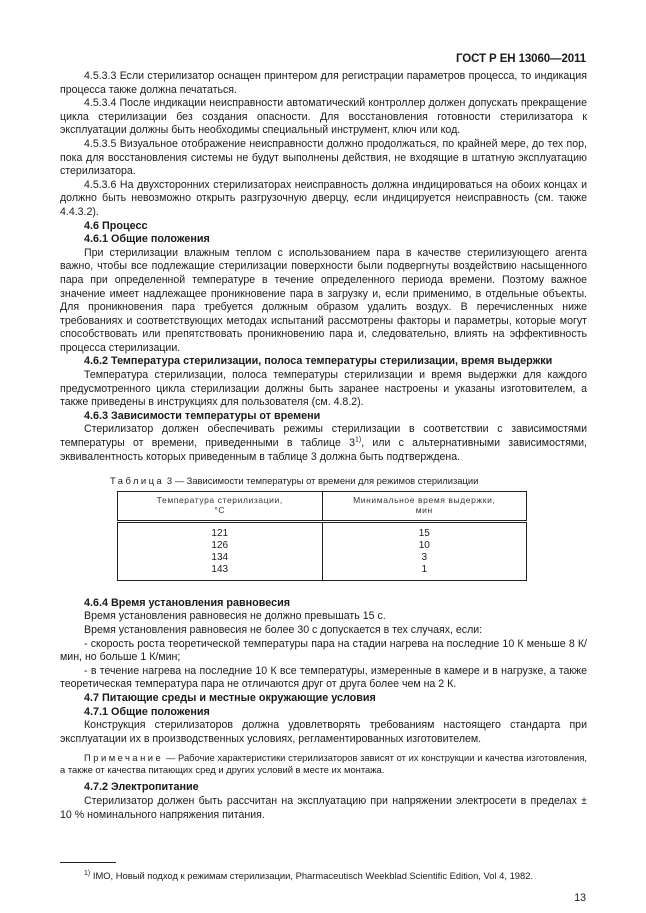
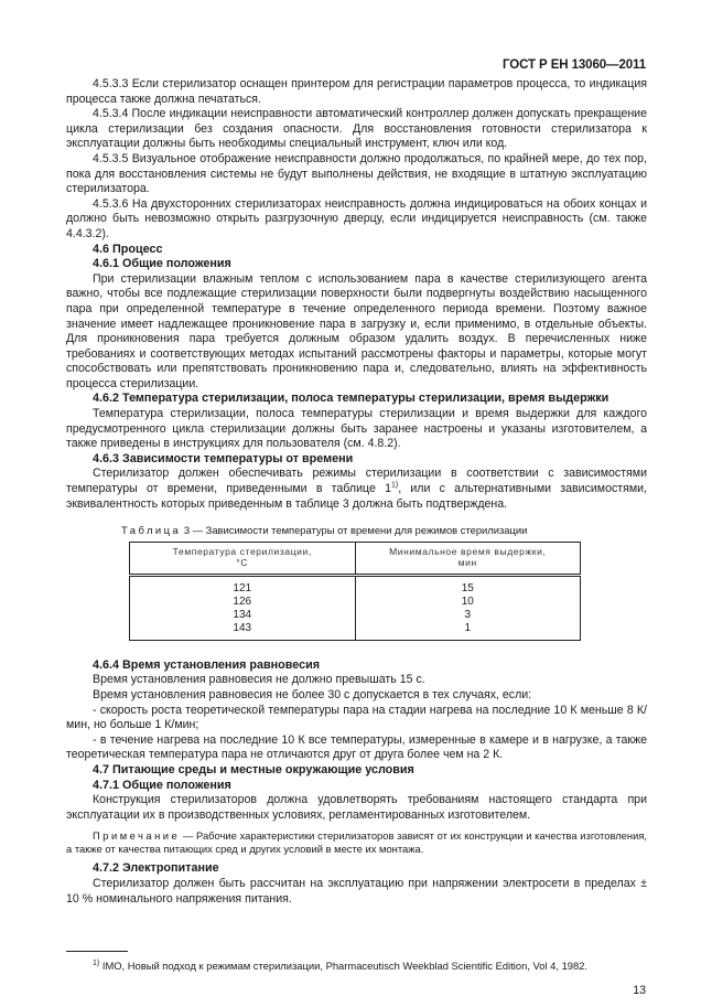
  ГОСТ Р ЕН 13060—2011
  4.5.3.3 Если стерилизатор оснащен принтером для регистрации параметров процесса, то индикация процесса также должна печататься.
  4.5.3.4 После индикации неисправности автоматический контроллер должен допускать прекращение цикла стерилизации без создания опасности. Для восстановления готовности стерилизатора к эксплуатации должны быть необходимы специальный инструмент, ключ или код.
  4.5.3.5 Визуальное отображение неисправности должно продолжаться, по крайней мере, до тех пор, пока для восстановления системы не будут выполнены действия, не входящие в штатную эксплуатацию стерилизатора.
  4.5.3.6 На двухсторонних стерилизаторах неисправность должна индицироваться на обоих концах и должно быть невозможно открыть разгрузочную дверцу, если индицируется неисправность (см. также 4.4.3.2).
  4.6 Процесс
  4.6.1 Общие положения
  При стерилизации влажным теплом с использованием пара в качестве стерилизующего агента важно, чтобы все подлежащие стерилизации поверхности были подвергнуты воздействию насыщенного пара при определенной температуре в течение определенного периода времени. Поэтому важное значение имеет надлежащее проникновение пара в загрузку и, если применимо, в отдельные объекты. Для проникновения пара требуется должным образом удалить воздух. В перечисленных ниже требованиях и соответствующих методах испытаний рассмотрены факторы и параметры, которые могут способствовать или препятствовать проникновению пара и, следовательно, влиять на эффективность процесса стерилизации.
  4.6.2 Температура стерилизации, полоса температуры стерилизации, время выдержки
  Температура стерилизации, полоса температуры стерилизации и время выдержки для каждого предусмотренного цикла стерилизации должны быть заранее настроены и указаны изготовителем, а также приведены в инструкциях для пользователя (см. 4.8.2).
  4.6.3 Зависимости температуры от времени
- Стерилизатор должен обеспечивать режимы стерилизации в соответствии с зависимостями температуры от времени, приведенными в таблице 3 , или с альтернативными зависимостями, эквивалентность которых приведенным в таблице 3 должна быть подтверждена.
+ Стерилизатор должен обеспечивать режимы стерилизации в соответствии с зависимостями температуры от времени, приведенными в таблице 1 , или с альтернативными зависимостями, эквивалентность которых приведенным в таблице 3 должна быть подтверждена.
  Таблица 3 — Зависимости температуры от времени для режимов стерилизации
  Температура стерилизации,°С	Минимальное время выдержки,мин
  121	15
  126	10
  134	3
  143	1
  4.6.4 Время установления равновесия
  Время установления равновесия не должно превышать 15 с.
  Время установления равновесия не более 30 с допускается в тех случаях, если:
  - скорость роста теоретической температуры пара на стадии нагрева на последние 10 К меньше 8 К/мин, но больше 1 К/мин;
  - в течение нагрева на последние 10 К все температуры, измеренные в камере и в нагрузке, а также теоретическая температура пара не отличаются друг от друга более чем на 2 К.
  4.7 Питающие среды и местные окружающие условия
  4.7.1 Общие положения
  Конструкция стерилизаторов должна удовлетворять требованиям настоящего стандарта при эксплуатации их в производственных условиях, регламентированных изготовителем.
  Примечание — Рабочие характеристики стерилизаторов зависят от их конструкции и качества изготовления, а также от качества питающих сред и других условий в месте их монтажа.
  4.7.2 Электропитание
  Стерилизатор должен быть рассчитан на эксплуатацию при напряжении электросети в пределах ± 10 % номинального напряжения питания.
  IMO, Новый подход к режимам стерилизации, Pharmaceutisch Weekblad Scientific Edition, Vol 4, 1982.
  13
